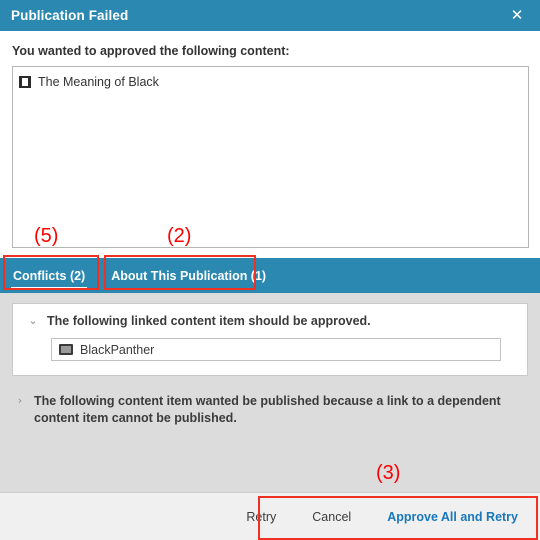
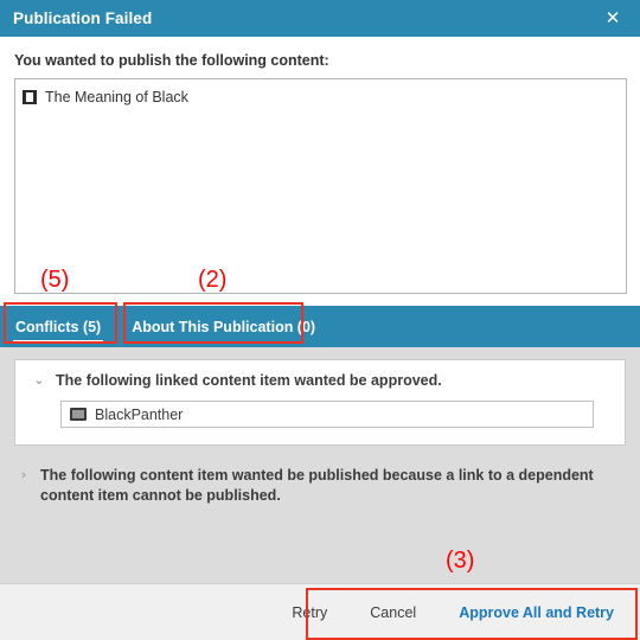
  Publication Failed
  ✕
- You wanted to approved the following content:
+ You wanted to publish the following content:
  The Meaning of Black
- Conflicts (2)
+ Conflicts (5)
- About This Publication (1)
+ About This Publication (0)
  ⌄
- The following linked content item should be approved.
+ The following linked content item wanted be approved.
  BlackPanther
  ›
  The following content item wanted be published because a link to a dependent content item cannot be published.
  Retry
  Cancel
  Approve All and Retry
  (5)
  (2)
  (3)
